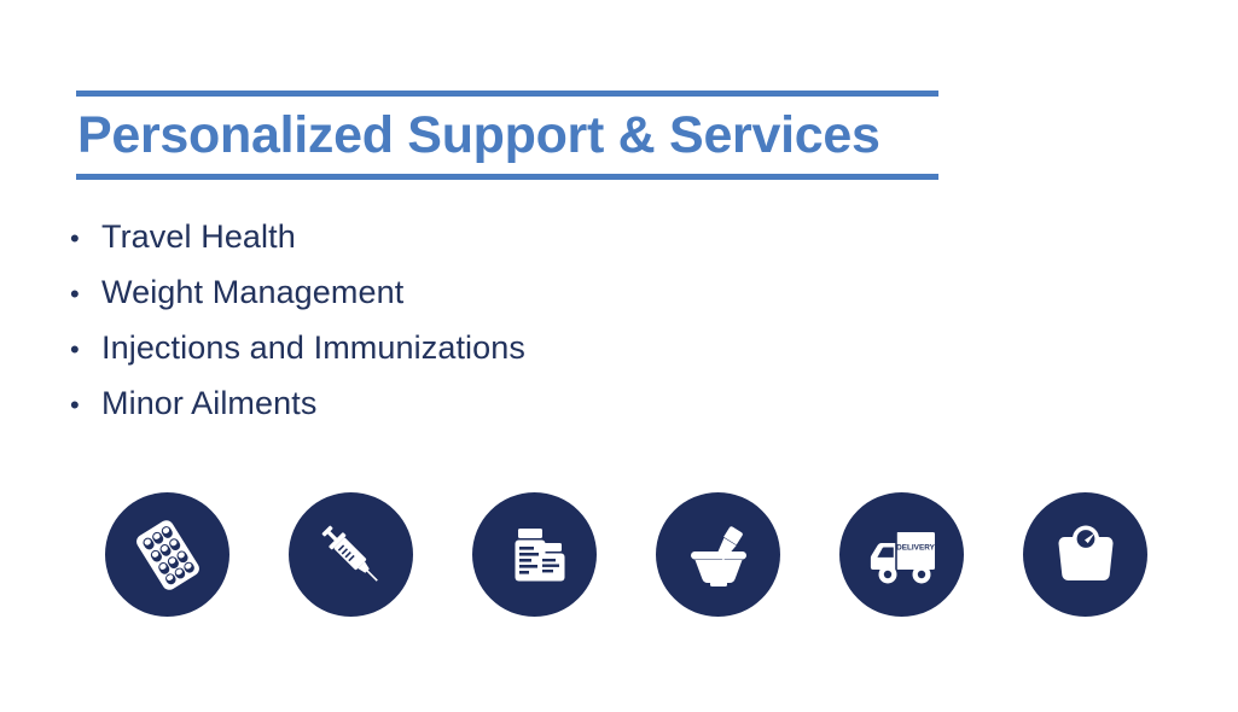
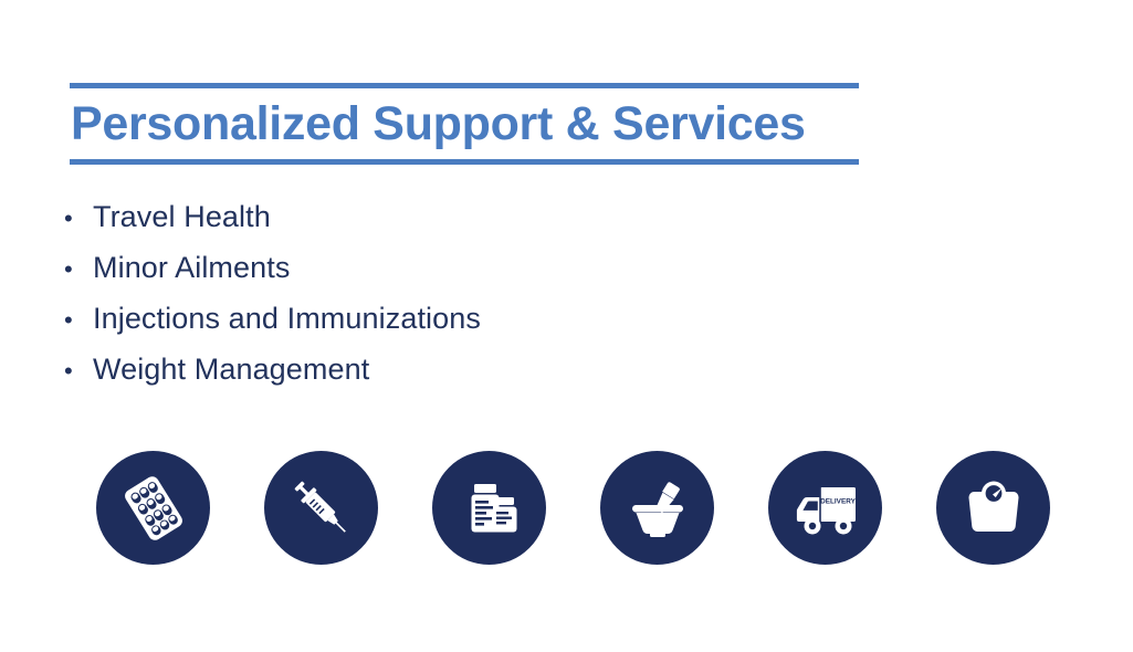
  Personalized Support & Services
  •
  Travel Health
  •
- Weight Management
+ Minor Ailments
  •
  Injections and Immunizations
  •
- Minor Ailments
+ Weight Management
